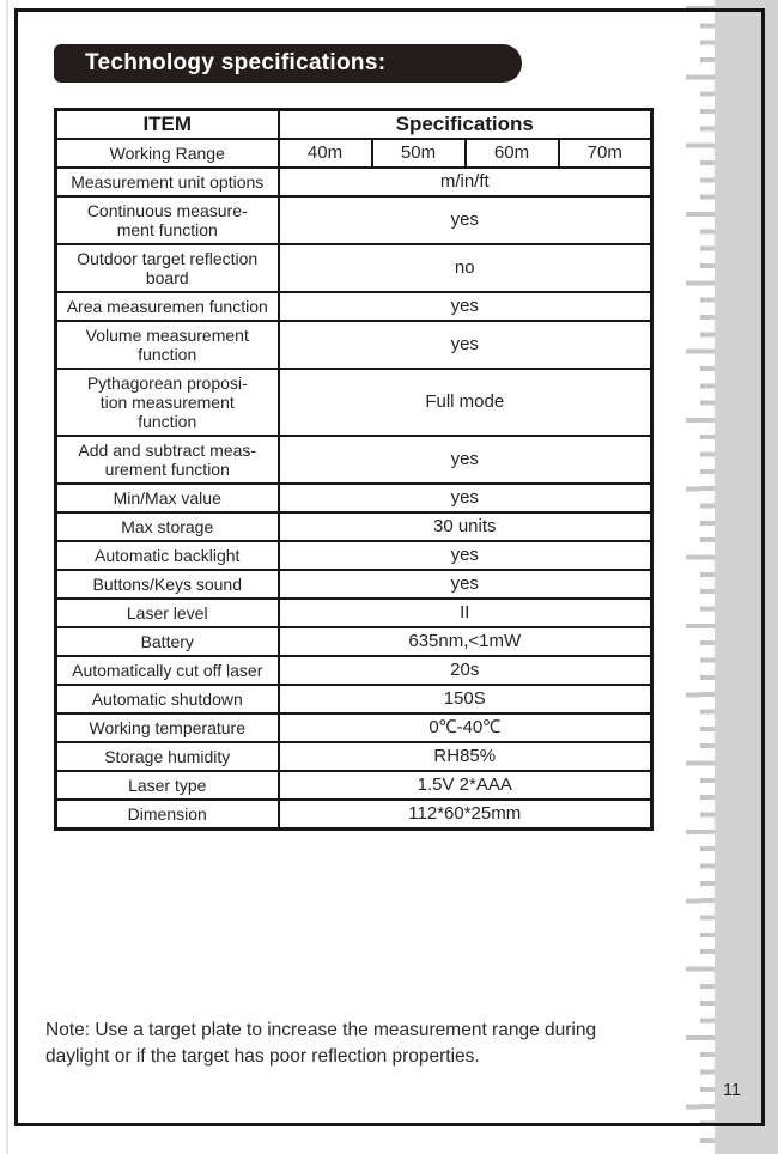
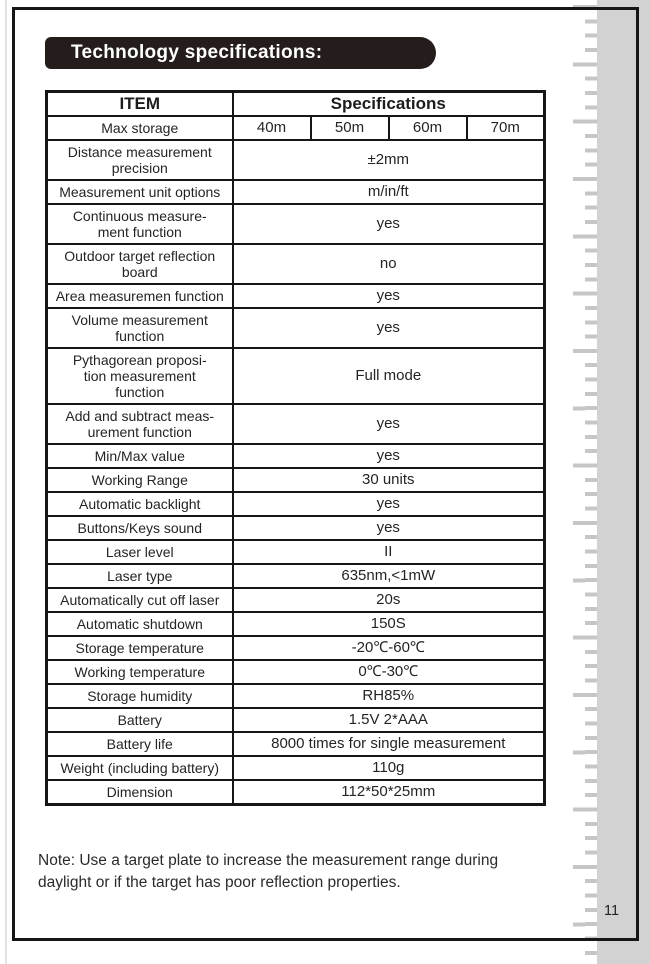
  Technology specifications:
  ITEM	Specifications
- Working Range	40m	50m	60m	70m
+ Max storage	40m	50m	60m	70m
+ Distance measurement precision	±2mm
  Measurement unit options	m/in/ft
  Continuous measure- ment function	yes
  Outdoor target reflection board	no
  Area measuremen function	yes
  Volume measurement function	yes
  Pythagorean proposi- tion measurement function	Full mode
  Add and subtract meas- urement function	yes
  Min/Max value	yes
- Max storage	30 units
+ Working Range	30 units
  Automatic backlight	yes
  Buttons/Keys sound	yes
  Laser level	II
- Battery	635nm,<1mW
+ Laser type	635nm,<1mW
  Automatically cut off laser	20s
  Automatic shutdown	150S
+ Storage temperature	-20℃-60℃
- Working temperature	0℃-40℃
+ Working temperature	0℃-30℃
  Storage humidity	RH85%
- Laser type	1.5V 2*AAA
+ Battery	1.5V 2*AAA
+ Battery life	8000 times for single measurement
+ Weight (including battery)	110g
- Dimension	112*60*25mm
+ Dimension	112*50*25mm
  Note: Use a target plate to increase the measurement range during
  daylight or if the target has poor reflection properties.
  11
